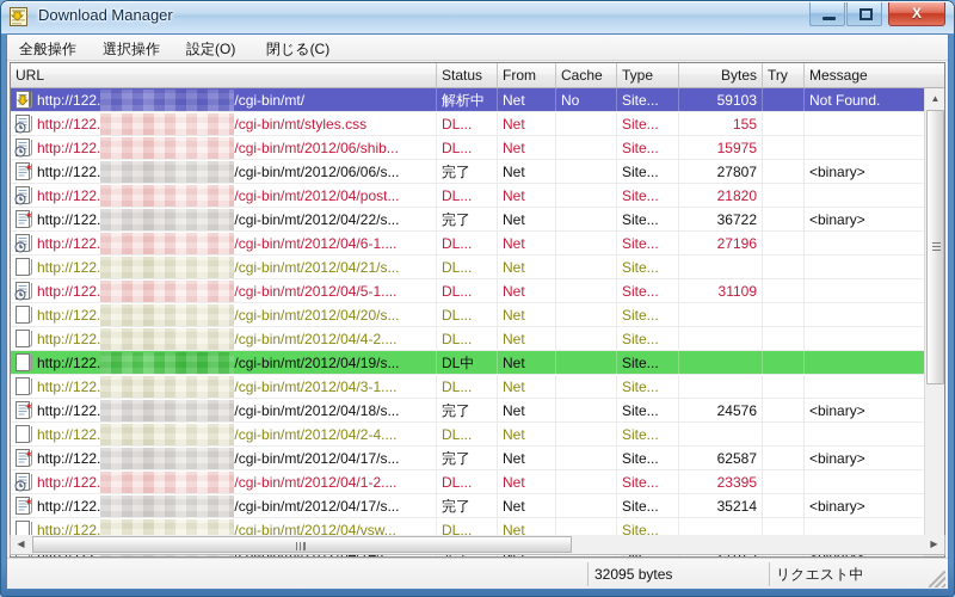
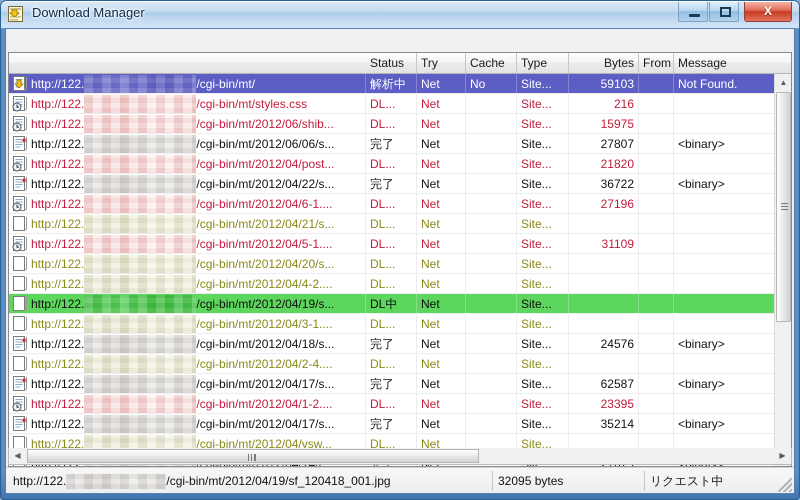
  Download Manager
  X
- 全般操作
- 選択操作
- 設定(O)
- 閉じる(C)
- URL
  Status
- From
+ Try
  Cache
  Type
  Bytes
- Try
+ From
  Message
  http://122. /cgi-bin/mt/
  解析中
  Net
  No
  Site...
  59103
  Not Found.
  http://122. /cgi-bin/mt/styles.css
  DL...
  Net
  Site...
- 155
+ 216
  http://122. /cgi-bin/mt/2012/06/shib...
  DL...
  Net
  Site...
  15975
  http://122. /cgi-bin/mt/2012/06/06/s...
  完了
  Net
  Site...
  27807
  <binary>
  http://122. /cgi-bin/mt/2012/04/post...
  DL...
  Net
  Site...
  21820
  http://122. /cgi-bin/mt/2012/04/22/s...
  完了
  Net
  Site...
  36722
  <binary>
  http://122. /cgi-bin/mt/2012/04/6-1....
  DL...
  Net
  Site...
  27196
  http://122. /cgi-bin/mt/2012/04/21/s...
  DL...
  Net
  Site...
  http://122. /cgi-bin/mt/2012/04/5-1....
  DL...
  Net
  Site...
  31109
  http://122. /cgi-bin/mt/2012/04/20/s...
  DL...
  Net
  Site...
  http://122. /cgi-bin/mt/2012/04/4-2....
  DL...
  Net
  Site...
  http://122. /cgi-bin/mt/2012/04/19/s...
  DL中
  Net
  Site...
  http://122. /cgi-bin/mt/2012/04/3-1....
  DL...
  Net
  Site...
  http://122. /cgi-bin/mt/2012/04/18/s...
  完了
  Net
  Site...
  24576
  <binary>
  http://122. /cgi-bin/mt/2012/04/2-4....
  DL...
  Net
  Site...
  http://122. /cgi-bin/mt/2012/04/17/s...
  完了
  Net
  Site...
  62587
  <binary>
  http://122. /cgi-bin/mt/2012/04/1-2....
  DL...
  Net
  Site...
  23395
  http://122. /cgi-bin/mt/2012/04/17/s...
  完了
  Net
  Site...
  35214
  <binary>
  http://122. /cgi-bin/mt/2012/04/vsw...
  DL...
  Net
  Site...
  ▲
  ◀
  ▶
+ http://122. /cgi-bin/mt/2012/04/19/sf_120418_001.jpg
  32095 bytes
  リクエスト中
